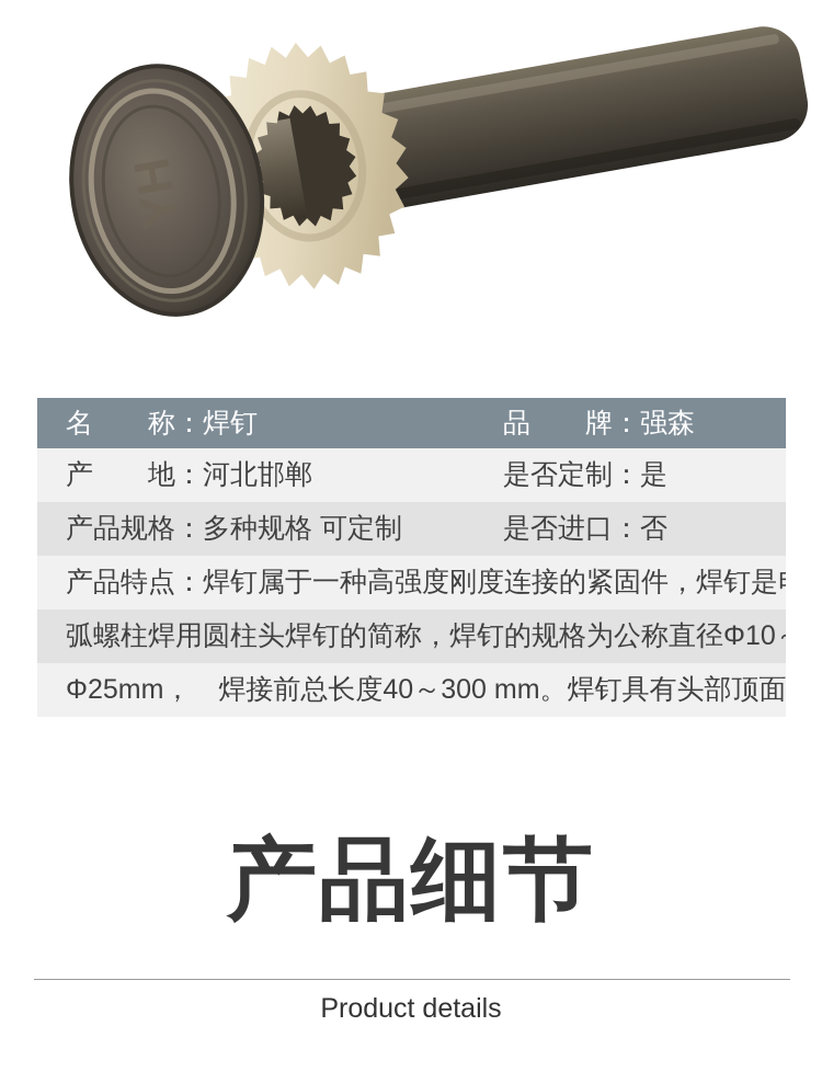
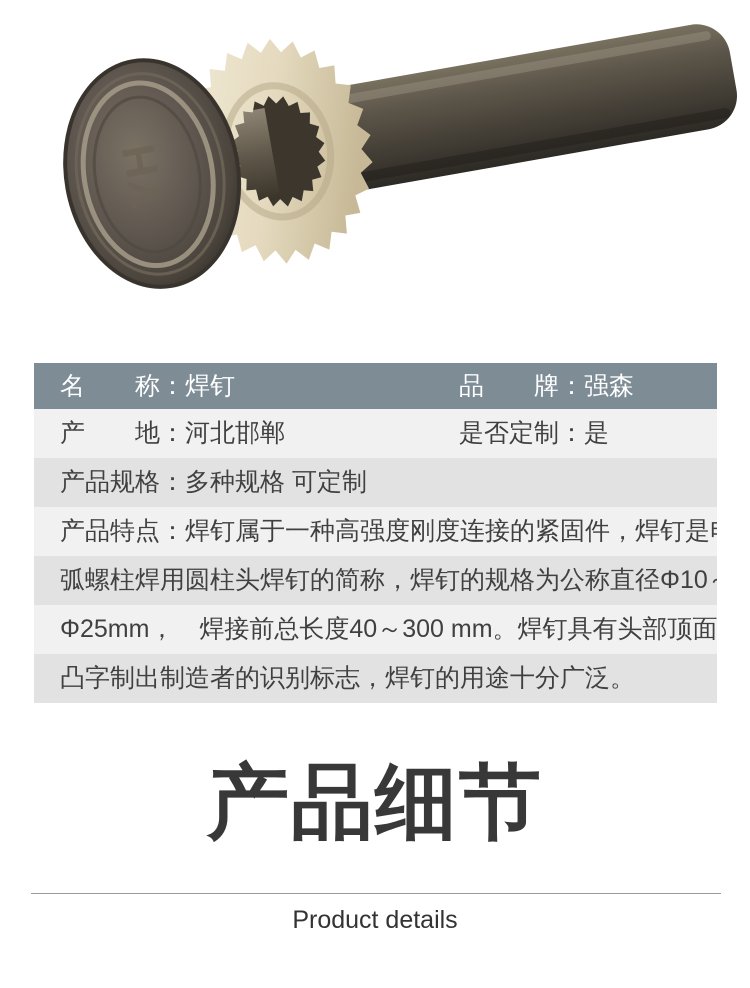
  名 称：焊钉
  品 牌：强森
  产 地：河北邯郸
  是否定制：是
  产品规格：多种规格 可定制
- 是否进口：否
  产品特点：焊钉属于一种高强度刚度连接的紧固件，焊钉是
  弧螺柱焊用圆柱头焊钉的简称，焊钉的规格为公称直径Φ10
  Φ25mm， 焊接前总长度40～300 mm。焊钉具有头部顶面
+ 凸字制出制造者的识别标志，焊钉的用途十分广泛。
  产品细节
  Product details
